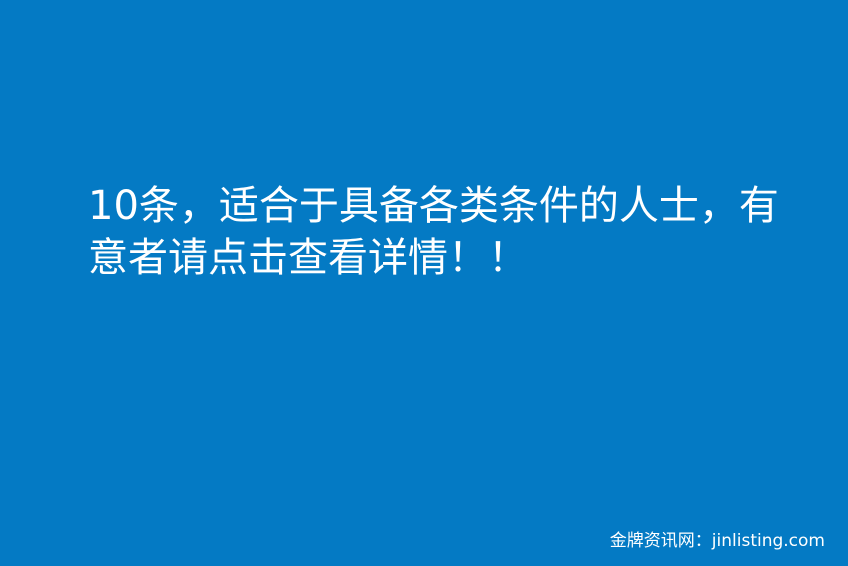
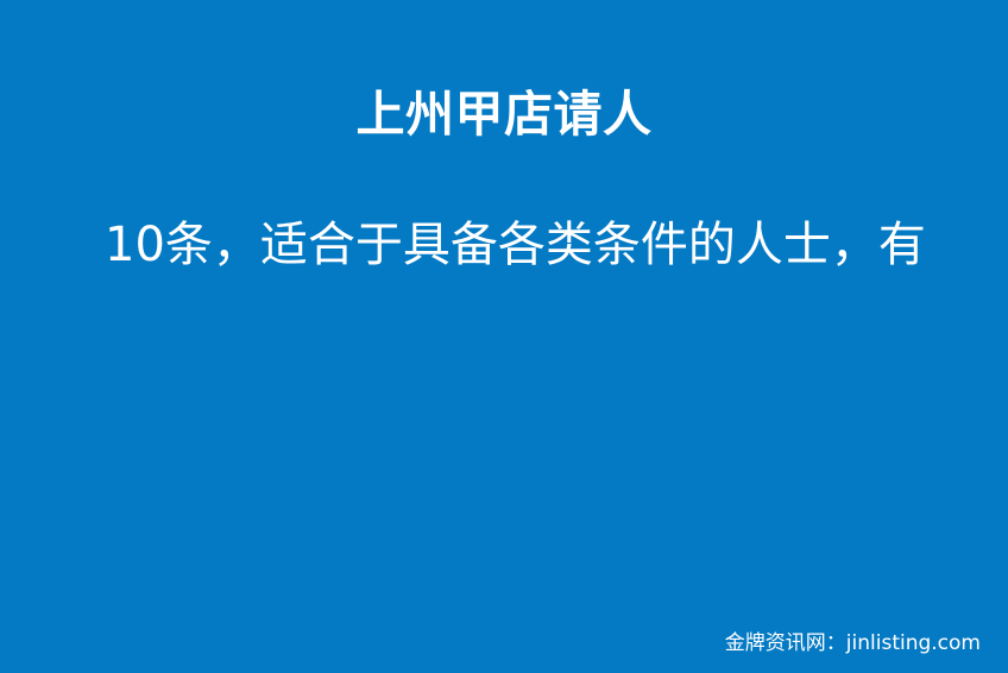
+ 上州甲店请人
  10条，适合于具备各类条件的人士，有
- 意者请点击查看详情！！
  金牌资讯网：jinlisting.com
